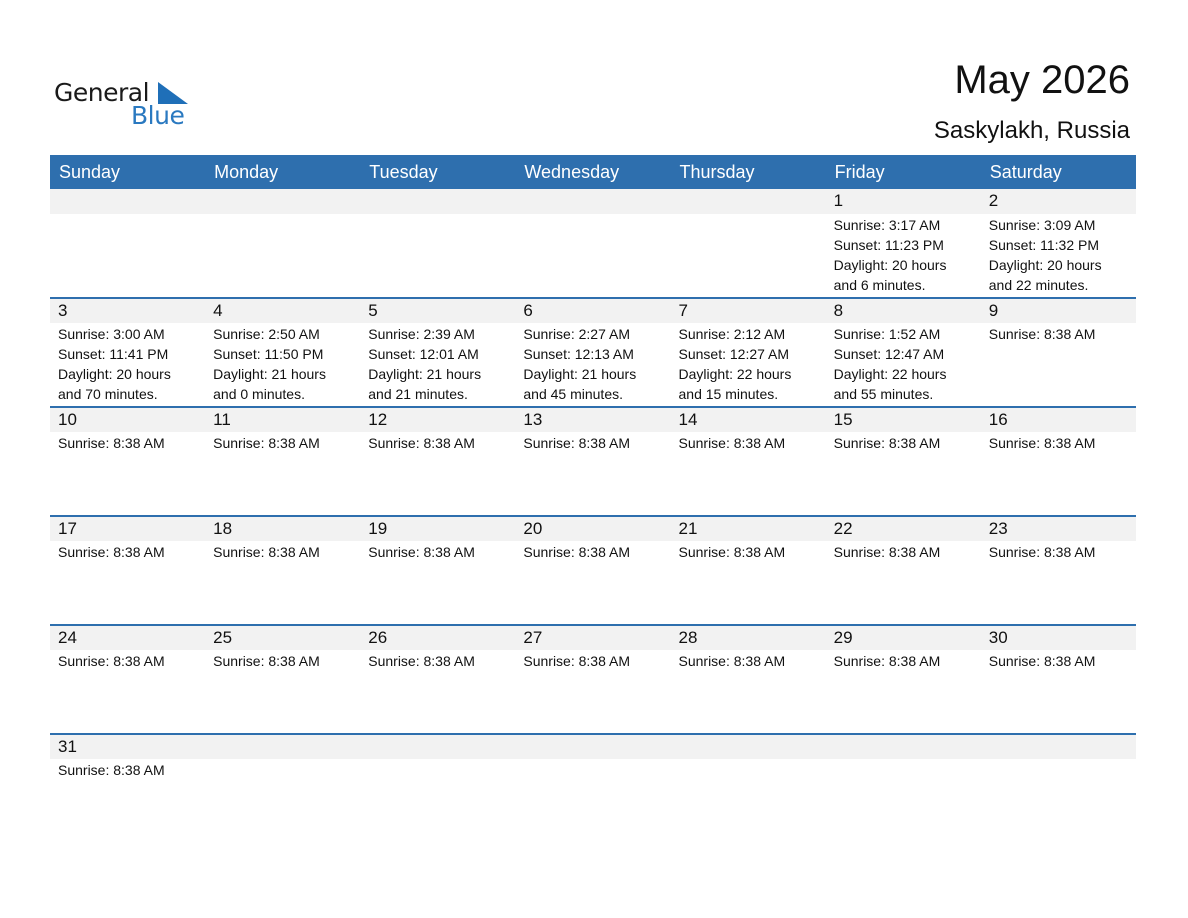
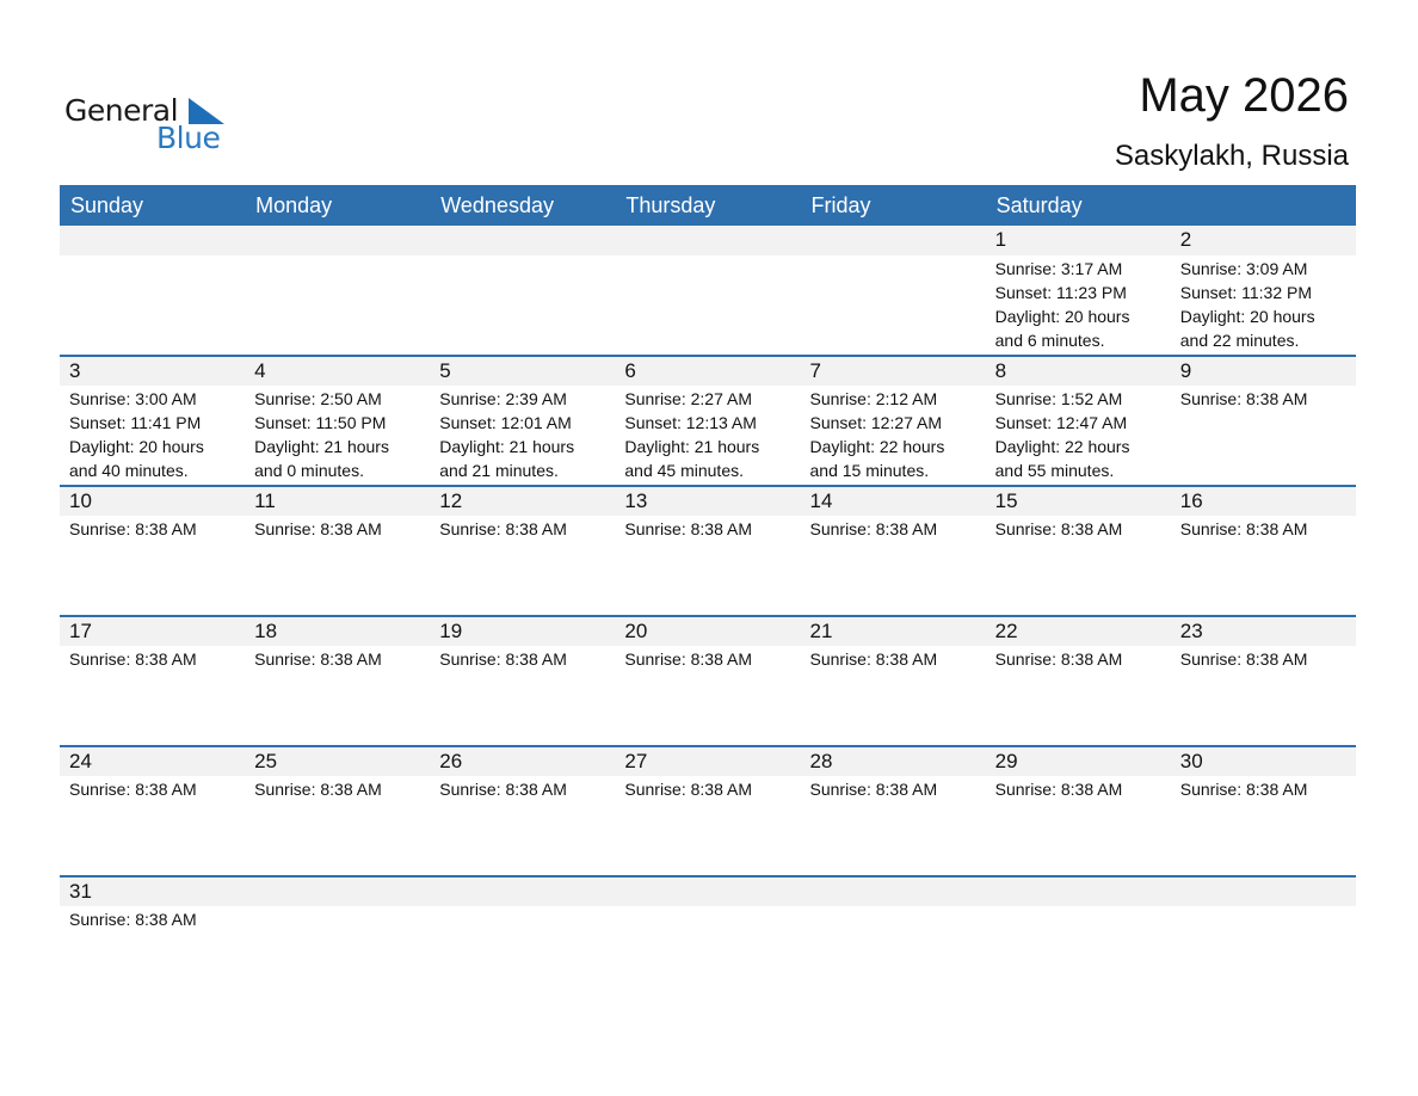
  General
  Blue
  May 2026
  Saskylakh, Russia
  Sunday
  Monday
- Tuesday
  Wednesday
  Thursday
  Friday
  Saturday
  1
  Sunrise: 3:17 AM
  Sunset: 11:23 PM
  Daylight: 20 hours
  and 6 minutes.
  2
  Sunrise: 3:09 AM
  Sunset: 11:32 PM
  Daylight: 20 hours
  and 22 minutes.
  3
  Sunrise: 3:00 AM
  Sunset: 11:41 PM
  Daylight: 20 hours
- and 70 minutes.
+ and 40 minutes.
  4
  Sunrise: 2:50 AM
  Sunset: 11:50 PM
  Daylight: 21 hours
  and 0 minutes.
  5
  Sunrise: 2:39 AM
  Sunset: 12:01 AM
  Daylight: 21 hours
  and 21 minutes.
  6
  Sunrise: 2:27 AM
  Sunset: 12:13 AM
  Daylight: 21 hours
  and 45 minutes.
  7
  Sunrise: 2:12 AM
  Sunset: 12:27 AM
  Daylight: 22 hours
  and 15 minutes.
  8
  Sunrise: 1:52 AM
  Sunset: 12:47 AM
  Daylight: 22 hours
  and 55 minutes.
  9
  Sunrise: 8:38 AM
  10
  Sunrise: 8:38 AM
  11
  Sunrise: 8:38 AM
  12
  Sunrise: 8:38 AM
  13
  Sunrise: 8:38 AM
  14
  Sunrise: 8:38 AM
  15
  Sunrise: 8:38 AM
  16
  Sunrise: 8:38 AM
  17
  Sunrise: 8:38 AM
  18
  Sunrise: 8:38 AM
  19
  Sunrise: 8:38 AM
  20
  Sunrise: 8:38 AM
  21
  Sunrise: 8:38 AM
  22
  Sunrise: 8:38 AM
  23
  Sunrise: 8:38 AM
  24
  Sunrise: 8:38 AM
  25
  Sunrise: 8:38 AM
  26
  Sunrise: 8:38 AM
  27
  Sunrise: 8:38 AM
  28
  Sunrise: 8:38 AM
  29
  Sunrise: 8:38 AM
  30
  Sunrise: 8:38 AM
  31
  Sunrise: 8:38 AM
